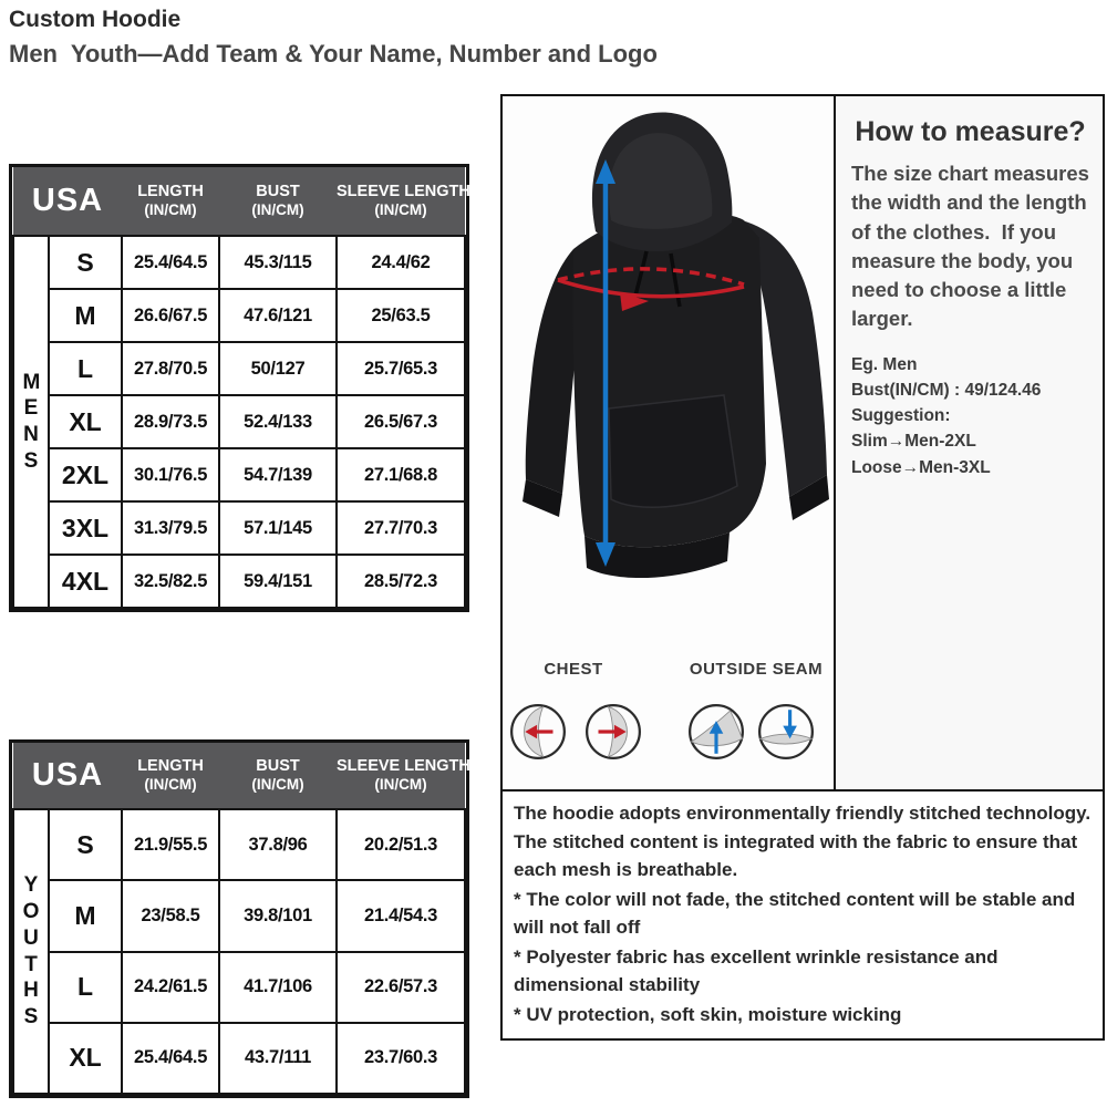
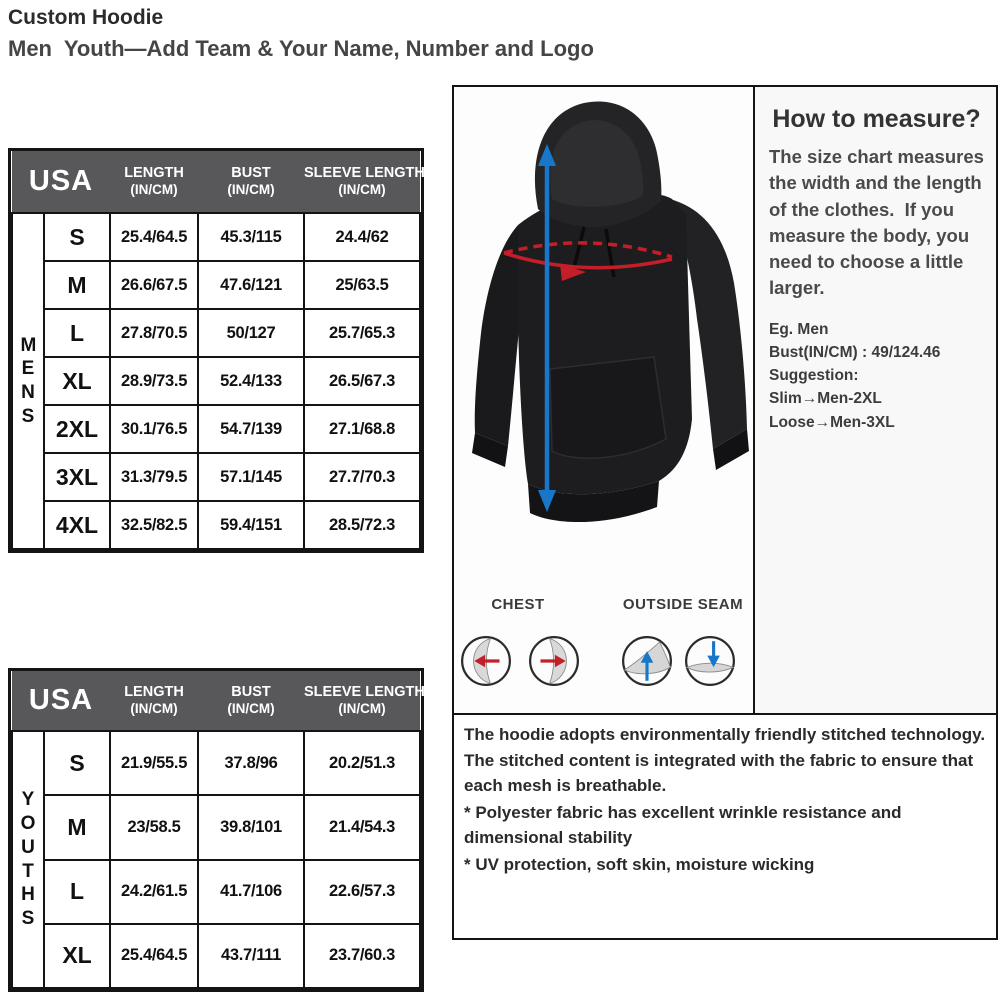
  Custom Hoodie
  Men Youth—Add Team & Your Name, Number and Logo
  USA	LENGTH (IN/CM)	BUST (IN/CM)	SLEEVE LENGTH (IN/CM)
  MENS	S	25.4/64.5	45.3/115	24.4/62
  M	26.6/67.5	47.6/121	25/63.5
  L	27.8/70.5	50/127	25.7/65.3
  XL	28.9/73.5	52.4/133	26.5/67.3
  2XL	30.1/76.5	54.7/139	27.1/68.8
  3XL	31.3/79.5	57.1/145	27.7/70.3
  4XL	32.5/82.5	59.4/151	28.5/72.3
  USA	LENGTH (IN/CM)	BUST (IN/CM)	SLEEVE LENGTH (IN/CM)
  YOUTHS	S	21.9/55.5	37.8/96	20.2/51.3
  M	23/58.5	39.8/101	21.4/54.3
  L	24.2/61.5	41.7/106	22.6/57.3
  XL	25.4/64.5	43.7/111	23.7/60.3
  CHEST
  OUTSIDE SEAM
  How to measure?
  The size chart measures the width and the length of the clothes. If you measure the body, you need to choose a little larger.
  Eg. Men
  Bust(IN/CM) : 49/124.46
  Suggestion:
  Slim→Men-2XL
  Loose→Men-3XL
  The hoodie adopts environmentally friendly stitched technology. The stitched content is integrated with the fabric to ensure that each mesh is breathable.
- * The color will not fade, the stitched content will be stable and will not fall off
  * Polyester fabric has excellent wrinkle resistance and dimensional stability
  * UV protection, soft skin, moisture wicking
